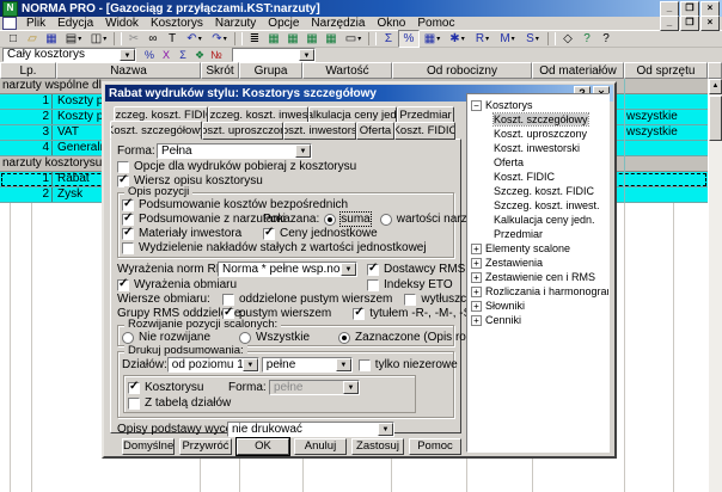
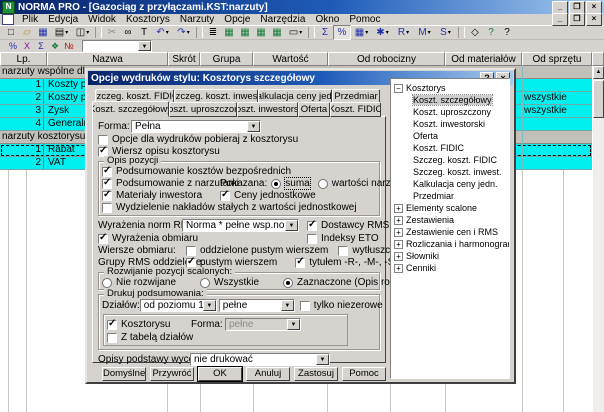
  N
  NORMA PRO - [Gazociąg z przyłączami.KST:narzuty]
  _
  ❐
  ×
  Plik Edycja Widok Kosztorys Narzuty Opcje Narzędzia Okno Pomoc
  _
  ❐
  ×
  □
  ▱
  ▦
  ▤
  ◫
  ✂
  ∞
  T
  ↶
  ↷
  ≣
  ▦
  ▦
  ▦
  ▦
  ▭
  Σ
  %
  ▦
  ✱
  R
  M
  S
  ◇
  ?
  ?
- Cały kosztorys
  %
  X
  Σ
  ❖
  №
  Lp.
  Nazwa
  Skrót
  Grupa
  Wartość
  Od robocizny
  Od materiałów
  Od sprzętu
  narzuty wspólne dl
  1
  2
  wszystkie
  3
- VAT
+ Zysk
  wszystkie
  4
  narzuty kosztorysu
  1
  Rabat
  2
- Zysk
+ VAT
- Rabat wydruków stylu: Kosztorys szczegółowy
+ Opcje wydruków stylu: Kosztorys szczegółowy
  zczeg. koszt. FIDI
  zczeg. koszt. inwes
  alkulacja ceny jed
  Przedmiar
  Koszt. szczegółow
  oszt. uproszczo
  oszt. inwestors
  Oferta
  Koszt. FIDIC
  Forma:
  Pełna
  Opcje dla wydruków pobieraj z kosztorysu
  Wiersz opisu kosztorysu
  Opis pozycji
  Podsumowanie kosztów bezpośrednich
  Podsumowanie z narzutami
  Pokazana:
  suma
  wartości narz
  Materiały inwestora
  Ceny jednostkowe
  Wydzielenie nakładów stałych z wartości jednostkowej
  Wyrażenia norm R
  Norma * pełne wsp.norm
  Dostawcy RMS
  Wyrażenia obmiaru
  Indeksy ETO
  Wiersze obmiaru:
  oddzielone pustym wierszem
  Grupy RMS oddziele
  pustym wierszem
  tytułem -R-, -M-, -
  Rozwijanie pozycji scalonych:
  Nie rozwijane
  Wszystkie
  Zaznaczone (Opis ro
  Drukuj podsumowania:
  Działów:
  pełne
  tylko niezerowe
  Kosztorysu
  Forma:
  pełne
  Z tabelą działów
  Opisy podstawy wyc
  nie drukować
  −
  Kosztorys
  Koszt. szczegółowy
  Koszt. uproszczony
  Koszt. inwestorski
  Oferta
  Koszt. FIDIC
  Szczeg. koszt. FIDIC
  Szczeg. koszt. inwest.
  Kalkulacja ceny jedn.
  Przedmiar
  +
  Elementy scalone
  +
  Zestawienia
  +
  Zestawienie cen i RMS
  +
  Rozliczania i harmonogra
  +
  Słowniki
  +
  Cenniki
  Domyślne
  Przywróć
  OK
  Anuluj
  Zastosuj
  Pomoc
